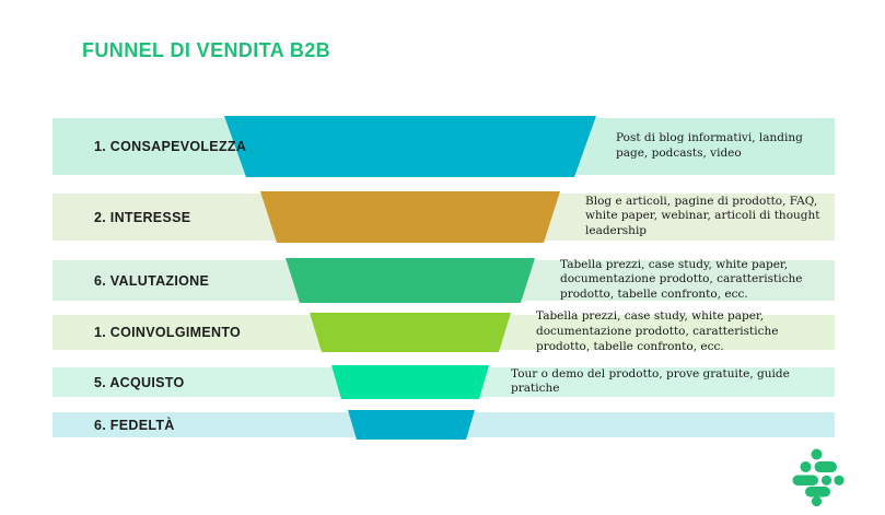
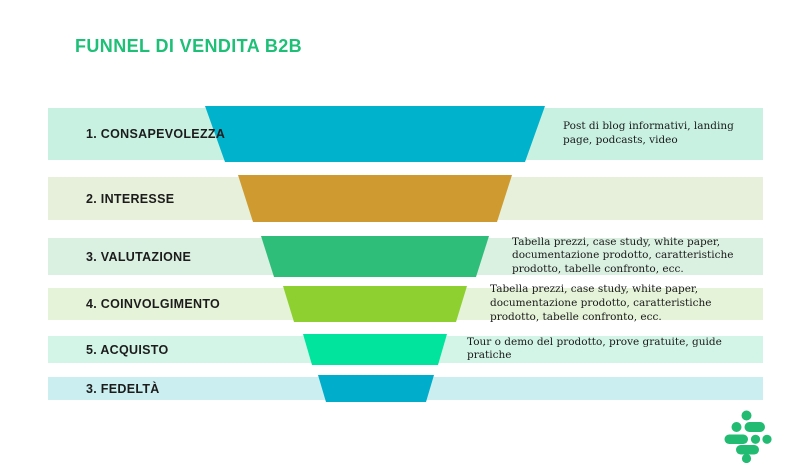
  FUNNEL DI VENDITA B2B
  1. CONSAPEVOLEZZA
  Post di blog informativi, landing page, podcasts, video
  2. INTERESSE
- Blog e articoli, pagine di prodotto, FAQ, white paper, webinar, articoli di thought leadership
- 6. VALUTAZIONE
+ 3. VALUTAZIONE
  Tabella prezzi, case study, white paper, documentazione prodotto, caratteristiche prodotto, tabelle confronto, ecc.
- 1. COINVOLGIMENTO
+ 4. COINVOLGIMENTO
  Tabella prezzi, case study, white paper, documentazione prodotto, caratteristiche prodotto, tabelle confronto, ecc.
  5. ACQUISTO
  Tour o demo del prodotto, prove gratuite, guide pratiche
- 6. FEDELTÀ
+ 3. FEDELTÀ
